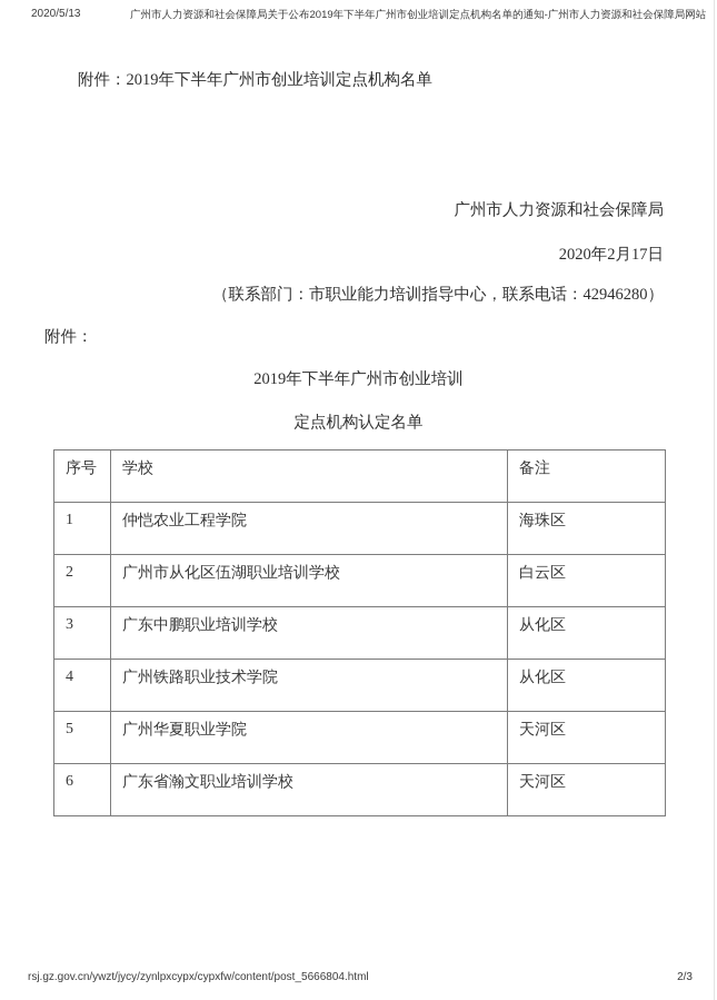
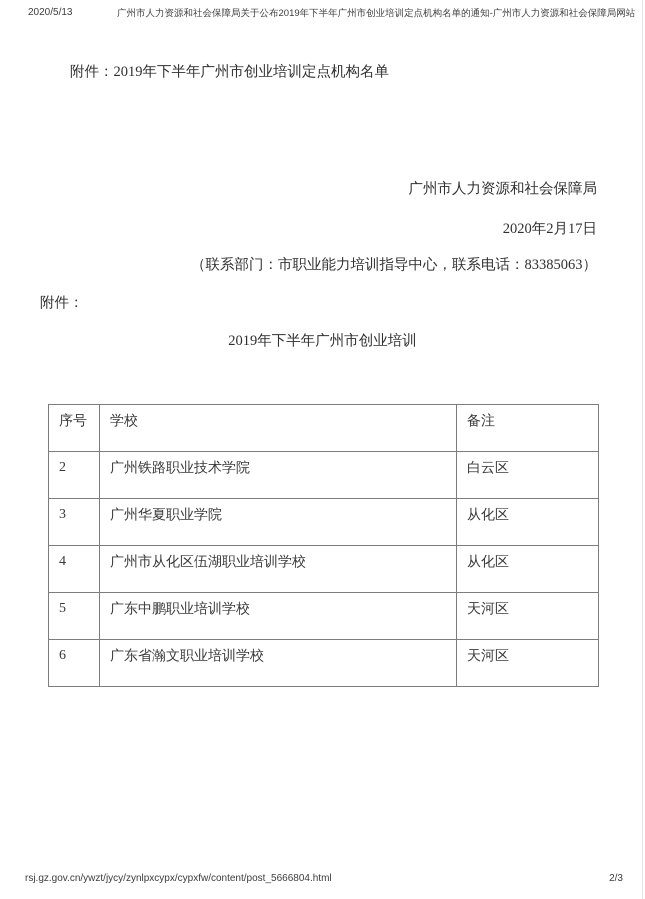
  2020/5/13
  广州市人力资源和社会保障局关于公布2019年下半年广州市创业培训定点机构名单的通知-广州市人力资源和社会保障局网站
  附件：2019年下半年广州市创业培训定点机构名单
  广州市人力资源和社会保障局
  2020年2月17日
- （联系部门：市职业能力培训指导中心，联系电话：42946280）
+ （联系部门：市职业能力培训指导中心，联系电话：83385063）
  附件：
  2019年下半年广州市创业培训
- 定点机构认定名单
  序号	学校	备注
- 1	仲恺农业工程学院	海珠区
- 2	广州市从化区伍湖职业培训学校	白云区
+ 2	广州铁路职业技术学院	白云区
- 3	广东中鹏职业培训学校	从化区
+ 3	广州华夏职业学院	从化区
- 4	广州铁路职业技术学院	从化区
+ 4	广州市从化区伍湖职业培训学校	从化区
- 5	广州华夏职业学院	天河区
+ 5	广东中鹏职业培训学校	天河区
  6	广东省瀚文职业培训学校	天河区
  rsj.gz.gov.cn/ywzt/jycy/zynlpxcypx/cypxfw/content/post_5666804.html
  2/3
